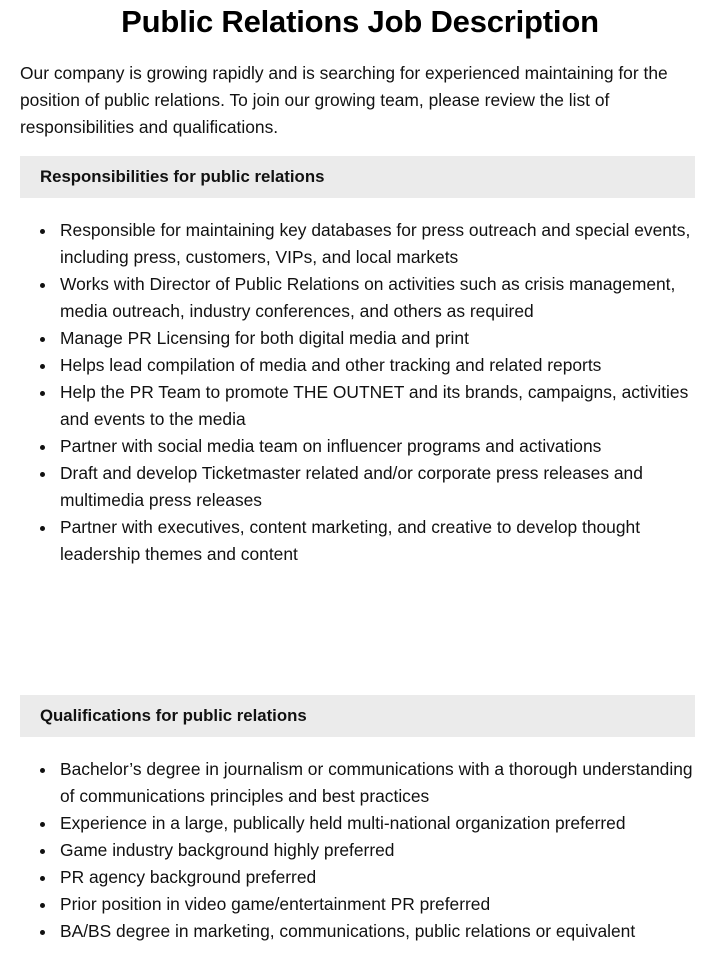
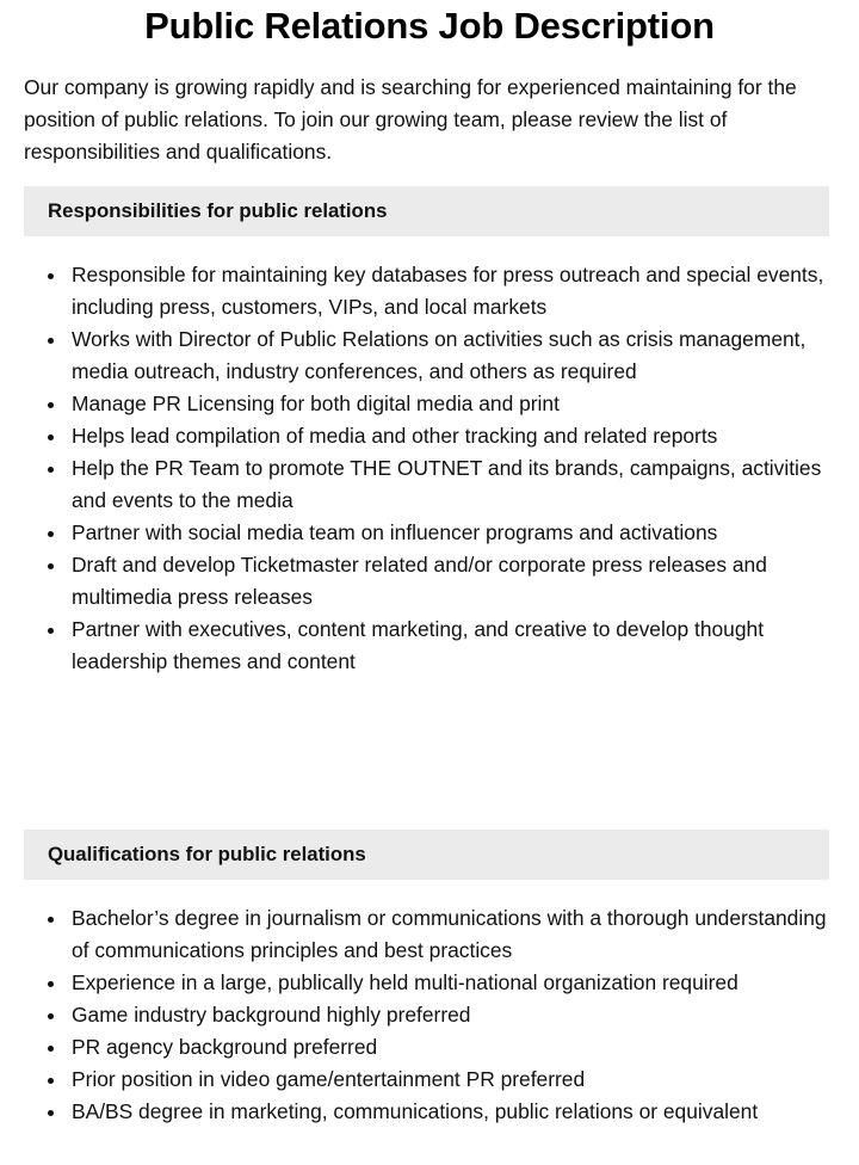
  Public Relations Job Description
  Our company is growing rapidly and is searching for experienced maintaining for the position of public relations. To join our growing team, please review the list of responsibilities and qualifications.
  Responsibilities for public relations
  Responsible for maintaining key databases for press outreach and special events, including press, customers, VIPs, and local markets
  Works with Director of Public Relations on activities such as crisis management, media outreach, industry conferences, and others as required
  Manage PR Licensing for both digital media and print
  Helps lead compilation of media and other tracking and related reports
  Help the PR Team to promote THE OUTNET and its brands, campaigns, activities and events to the media
  Partner with social media team on influencer programs and activations
  Draft and develop Ticketmaster related and/or corporate press releases and multimedia press releases
  Partner with executives, content marketing, and creative to develop thought leadership themes and content
  Qualifications for public relations
  Bachelor’s degree in journalism or communications with a thorough understanding of communications principles and best practices
- Experience in a large, publically held multi-national organization preferred
+ Experience in a large, publically held multi-national organization required
  Game industry background highly preferred
  PR agency background preferred
  Prior position in video game/entertainment PR preferred
  BA/BS degree in marketing, communications, public relations or equivalent
